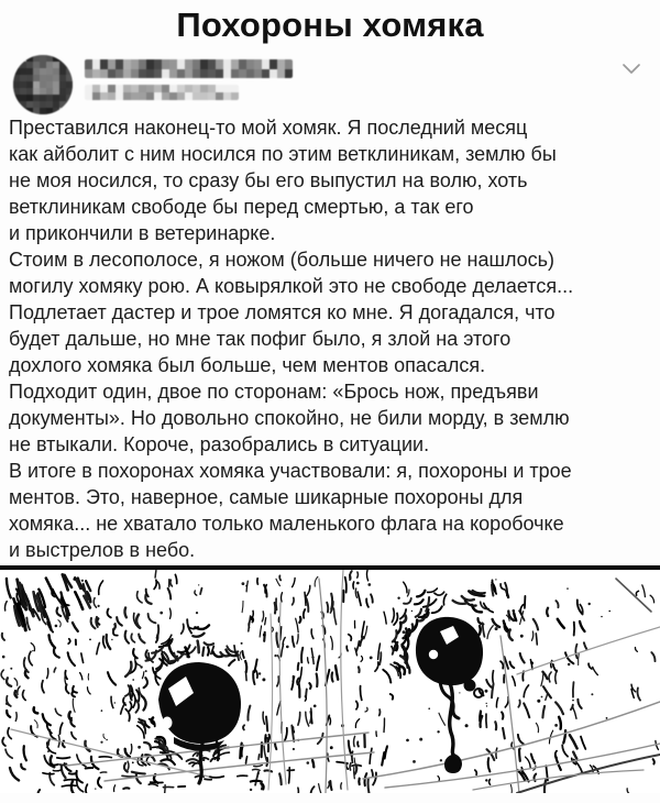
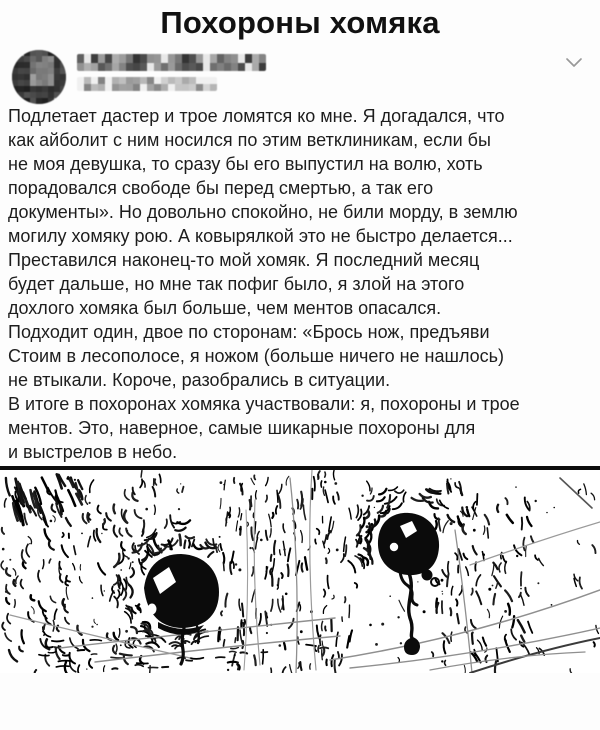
  Похороны хомяка
- Преставился наконец-то мой хомяк. Я последний месяц
+ Подлетает дастер и трое ломятся ко мне. Я догадался, что
- как айболит с ним носился по этим ветклиникам, землю бы
+ как айболит с ним носился по этим ветклиникам, если бы
- не моя носился, то сразу бы его выпустил на волю, хоть
+ не моя девушка, то сразу бы его выпустил на волю, хоть
- ветклиникам свободе бы перед смертью, а так его
+ порадовался свободе бы перед смертью, а так его
- и прикончили в ветеринарке.
- Стоим в лесополосе, я ножом (больше ничего не нашлось)
+ документы». Но довольно спокойно, не били морду, в землю
- могилу хомяку рою. А ковырялкой это не свободе делается...
+ могилу хомяку рою. А ковырялкой это не быстро делается...
- Подлетает дастер и трое ломятся ко мне. Я догадался, что
+ Преставился наконец-то мой хомяк. Я последний месяц
  будет дальше, но мне так пофиг было, я злой на этого
  дохлого хомяка был больше, чем ментов опасался.
  Подходит один, двое по сторонам: «Брось нож, предъяви
- документы». Но довольно спокойно, не били морду, в землю
+ Стоим в лесополосе, я ножом (больше ничего не нашлось)
  не втыкали. Короче, разобрались в ситуации.
  В итоге в похоронах хомяка участвовали: я, похороны и трое
  ментов. Это, наверное, самые шикарные похороны для
- хомяка... не хватало только маленького флага на коробочке
  и выстрелов в небо.
